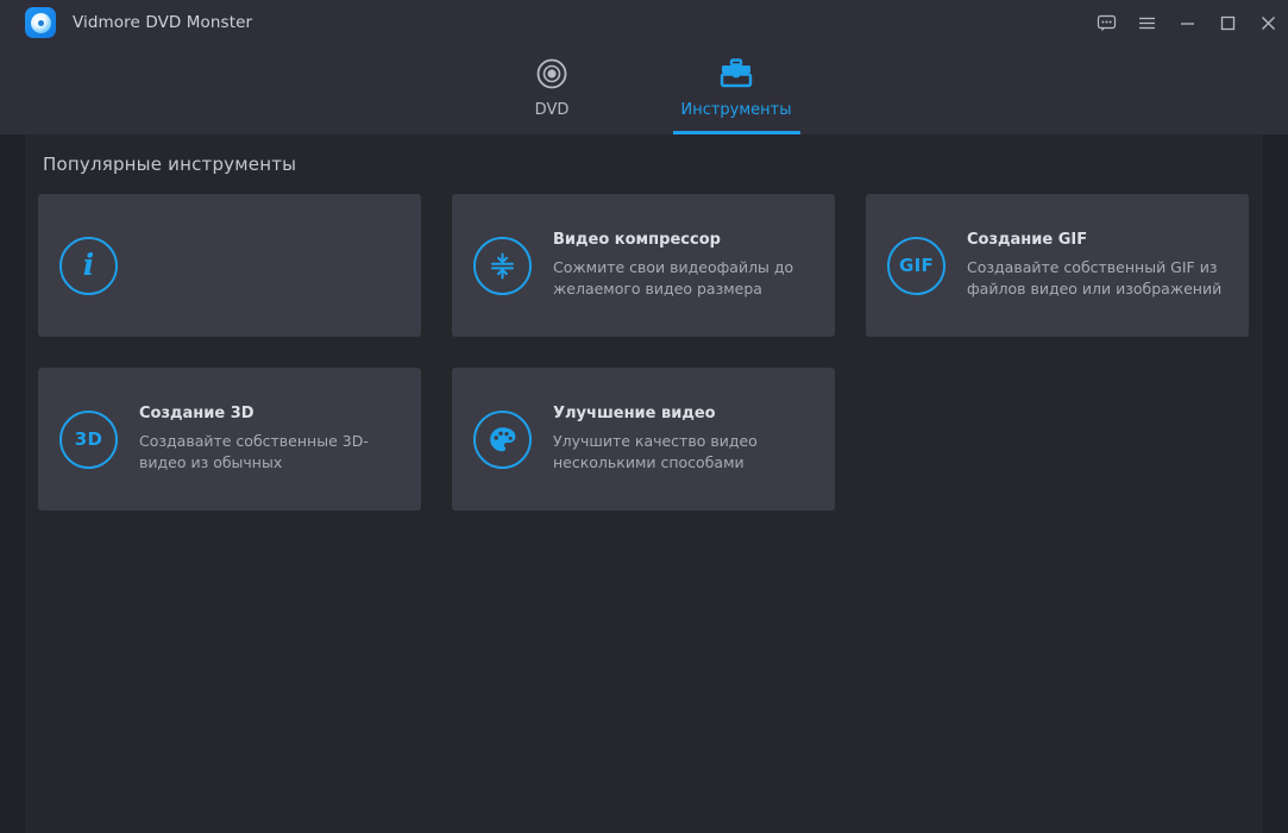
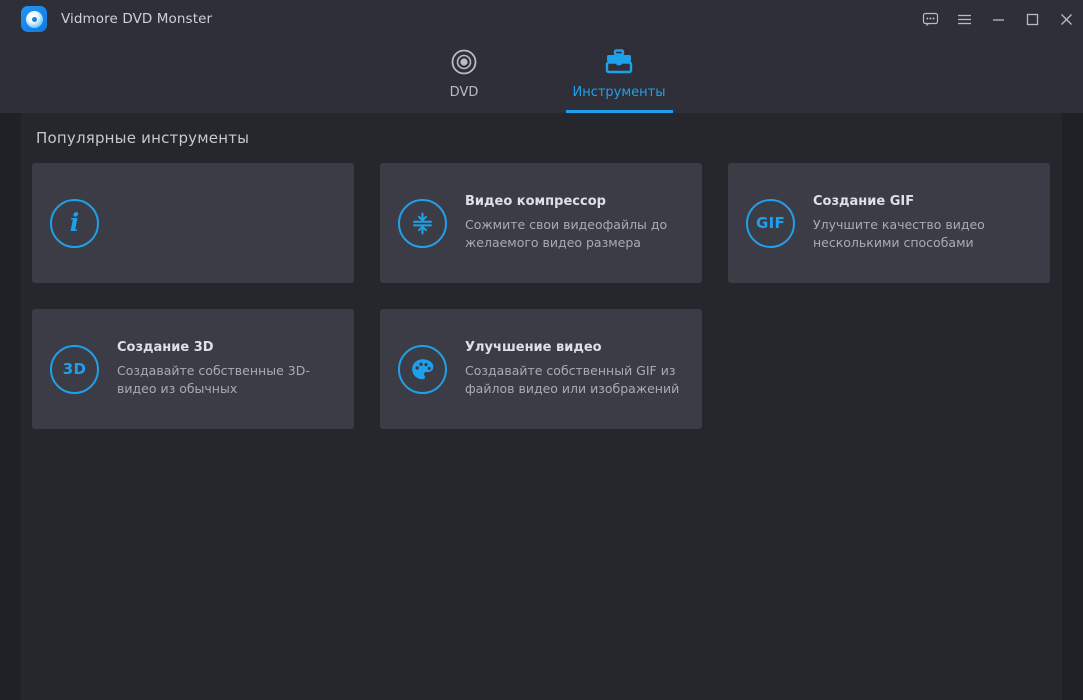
  Vidmore DVD Monster
  DVD
  Инструменты
  Популярные инструменты
  i
  Видео компрессор
  Сожмите свои видеофайлы до желаемого видео размера
  GIF
  Создание GIF
- Создавайте собственный GIF из файлов видео или изображений
+ Улучшите качество видео несколькими способами
  3D
  Создание 3D
  Создавайте собственные 3D-видео из обычных
  Улучшение видео
- Улучшите качество видео несколькими способами
+ Создавайте собственный GIF из файлов видео или изображений
